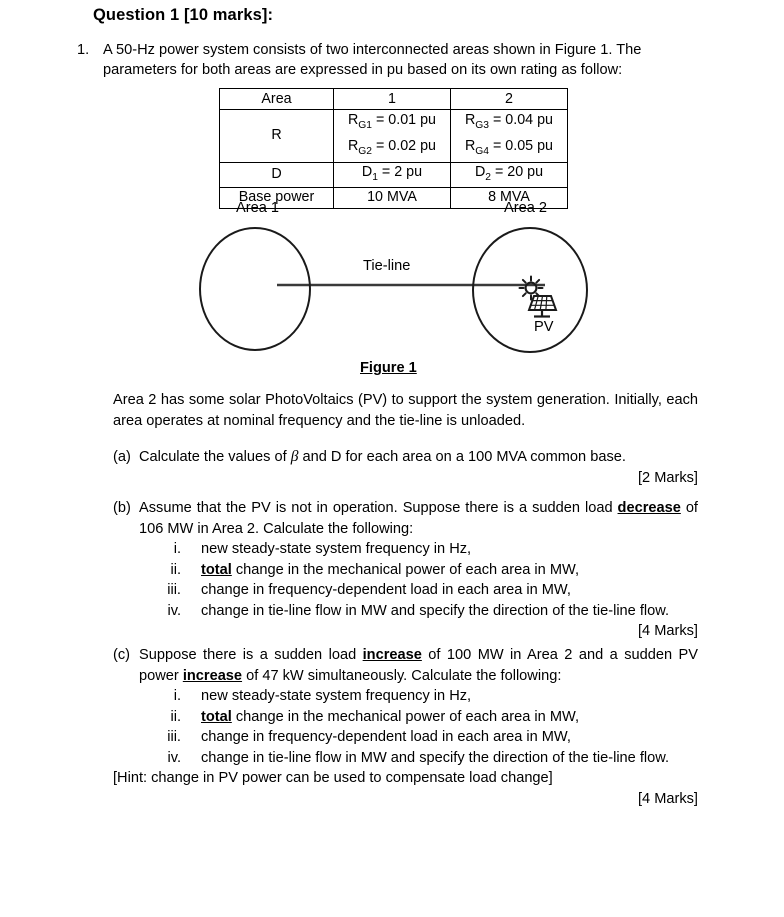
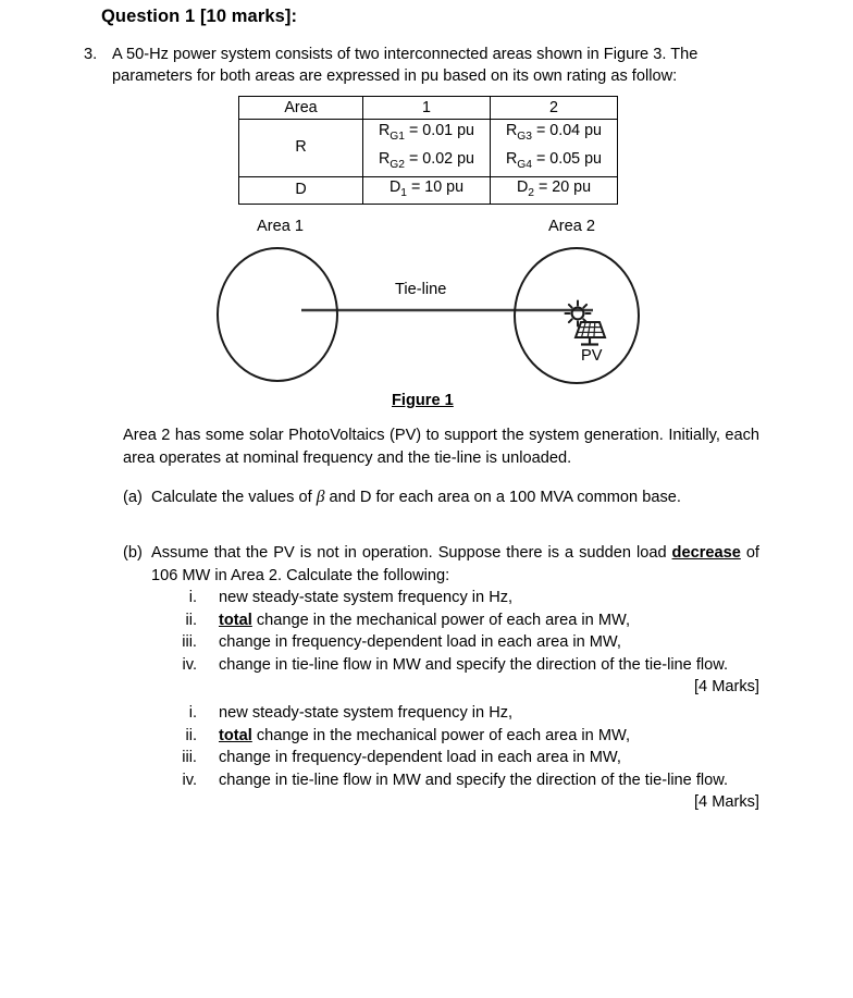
  Question 1 [10 marks]:
- 1.
+ 3.
- A 50-Hz power system consists of two interconnected areas shown in Figure 1. The parameters for both areas are expressed in pu based on its own rating as follow:
+ A 50-Hz power system consists of two interconnected areas shown in Figure 3. The parameters for both areas are expressed in pu based on its own rating as follow:
  Area	1	2
  R	RG1 = 0.01 pu RG2 = 0.02 pu	RG3 = 0.04 pu RG4 = 0.05 pu
- D	D1 = 2 pu	D2 = 20 pu
+ D	D1 = 10 pu	D2 = 20 pu
- Base power	10 MVA	8 MVA
  Area 1
  Area 2
  Tie-line
  PV
  Figure 1
  Area 2 has some solar PhotoVoltaics (PV) to support the system generation. Initially, each area operates at nominal frequency and the tie-line is unloaded.
  (a)
  Calculate the values of β and D for each area on a 100 MVA common base.
- [2 Marks]
  (b)
  Assume that the PV is not in operation. Suppose there is a sudden load decrease of 106 MW in Area 2. Calculate the following:
  i.
  new steady-state system frequency in Hz,
  ii.
  total change in the mechanical power of each area in MW,
  iii.
  change in frequency-dependent load in each area in MW,
  iv.
  change in tie-line flow in MW and specify the direction of the tie-line flow.
  [4 Marks]
- (c)
- Suppose there is a sudden load increase of 100 MW in Area 2 and a sudden PV power increase of 47 kW simultaneously. Calculate the following:
  i.
  new steady-state system frequency in Hz,
  ii.
  total change in the mechanical power of each area in MW,
  iii.
  change in frequency-dependent load in each area in MW,
  iv.
  change in tie-line flow in MW and specify the direction of the tie-line flow.
- [Hint: change in PV power can be used to compensate load change]
  [4 Marks]
